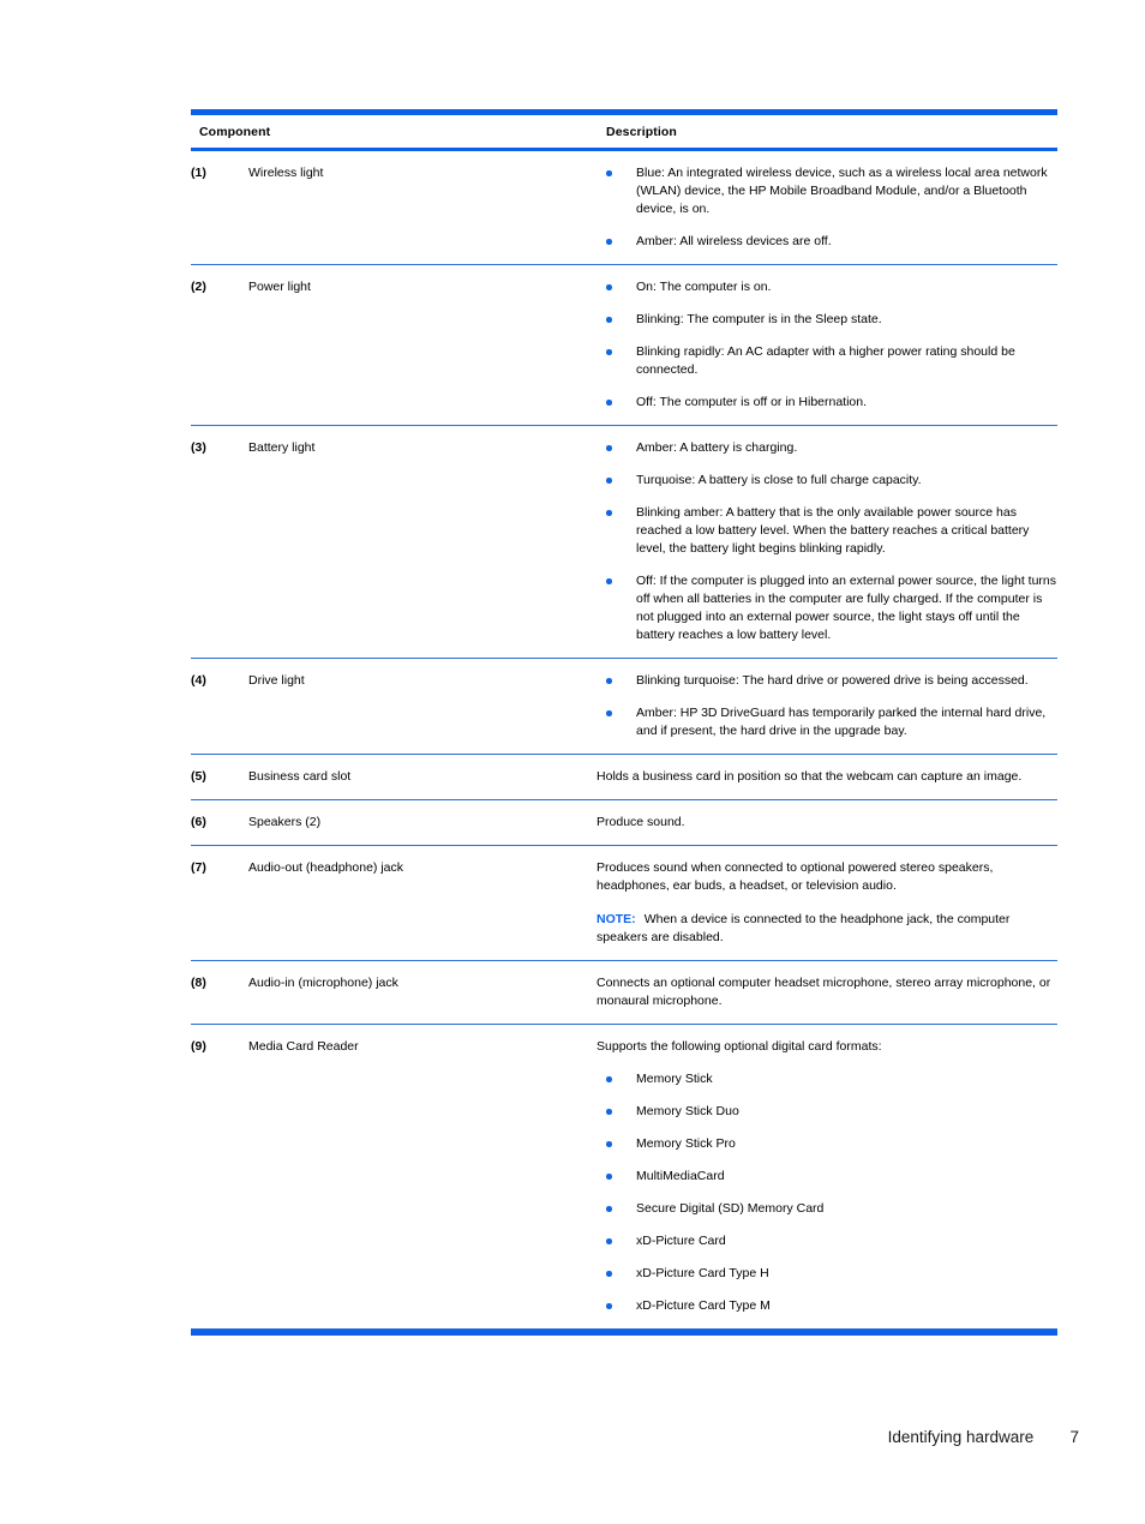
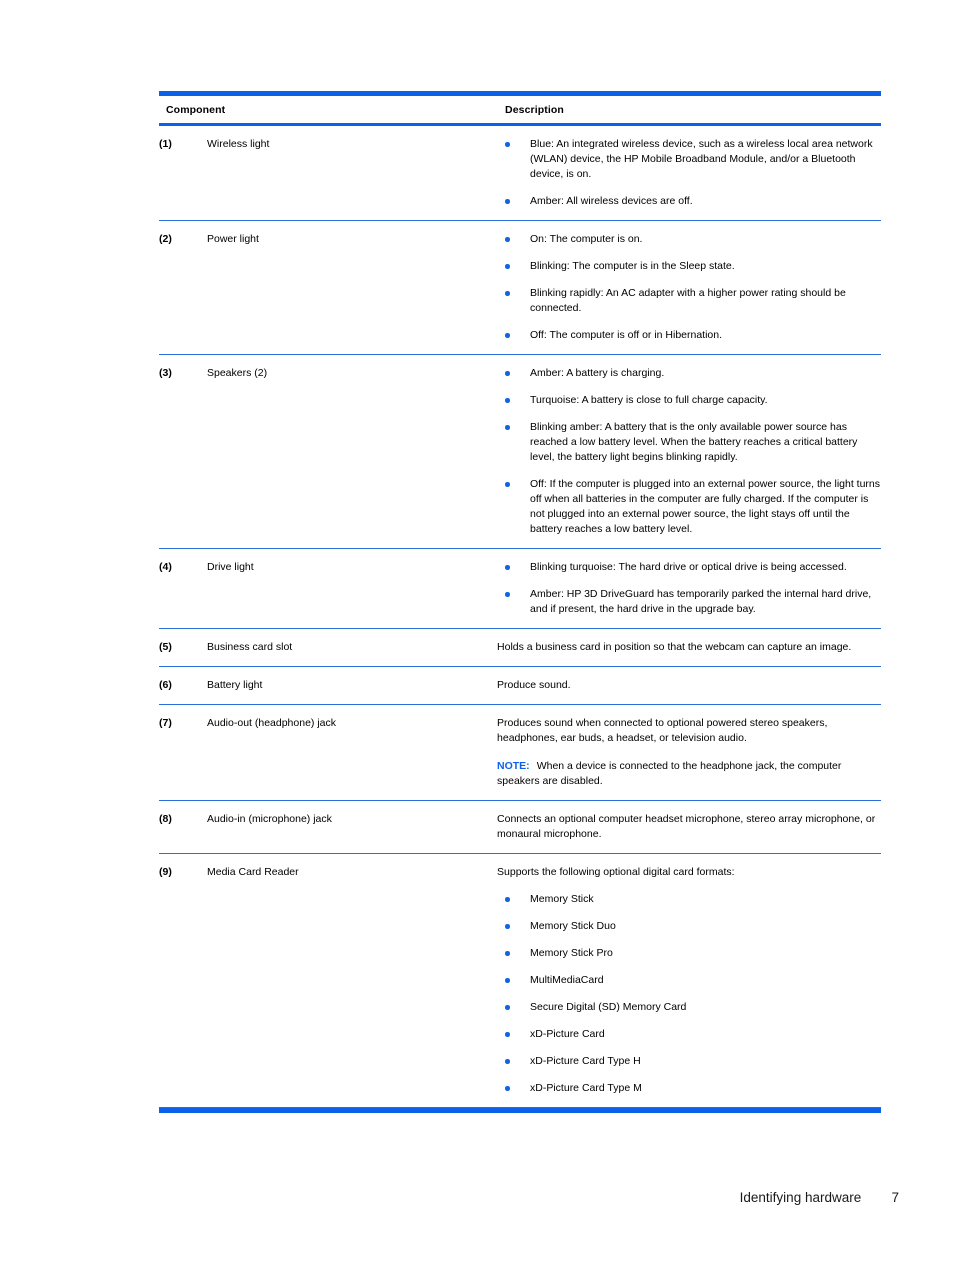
  Component	Description
  (1)	Wireless light	Blue: An integrated wireless device, such as a wireless local area network (WLAN) device, the HP Mobile Broadband Module, and/or a Bluetooth device, is on.Amber: All wireless devices are off.
  (2)	Power light	On: The computer is on.Blinking: The computer is in the Sleep state.Blinking rapidly: An AC adapter with a higher power rating should be connected.Off: The computer is off or in Hibernation.
- (3)	Battery light	Amber: A battery is charging.Turquoise: A battery is close to full charge capacity.Blinking amber: A battery that is the only available power source has reached a low battery level. When the battery reaches a critical battery level, the battery light begins blinking rapidly.Off: If the computer is plugged into an external power source, the light turns off when all batteries in the computer are fully charged. If the computer is not plugged into an external power source, the light stays off until the battery reaches a low battery level.
+ (3)	Speakers (2)	Amber: A battery is charging.Turquoise: A battery is close to full charge capacity.Blinking amber: A battery that is the only available power source has reached a low battery level. When the battery reaches a critical battery level, the battery light begins blinking rapidly.Off: If the computer is plugged into an external power source, the light turns off when all batteries in the computer are fully charged. If the computer is not plugged into an external power source, the light stays off until the battery reaches a low battery level.
- (4)	Drive light	Blinking turquoise: The hard drive or powered drive is being accessed.Amber: HP 3D DriveGuard has temporarily parked the internal hard drive, and if present, the hard drive in the upgrade bay.
+ (4)	Drive light	Blinking turquoise: The hard drive or optical drive is being accessed.Amber: HP 3D DriveGuard has temporarily parked the internal hard drive, and if present, the hard drive in the upgrade bay.
  (5)	Business card slot	Holds a business card in position so that the webcam can capture an image.
- (6)	Speakers (2)	Produce sound.
+ (6)	Battery light	Produce sound.
  (7)	Audio-out (headphone) jack	Produces sound when connected to optional powered stereo speakers, headphones, ear buds, a headset, or television audio.NOTE: When a device is connected to the headphone jack, the computer speakers are disabled.
  (8)	Audio-in (microphone) jack	Connects an optional computer headset microphone, stereo array microphone, or monaural microphone.
  (9)	Media Card Reader	Supports the following optional digital card formats:Memory StickMemory Stick DuoMemory Stick ProMultiMediaCardSecure Digital (SD) Memory CardxD-Picture CardxD-Picture Card Type HxD-Picture Card Type M
  Identifying hardware 7
